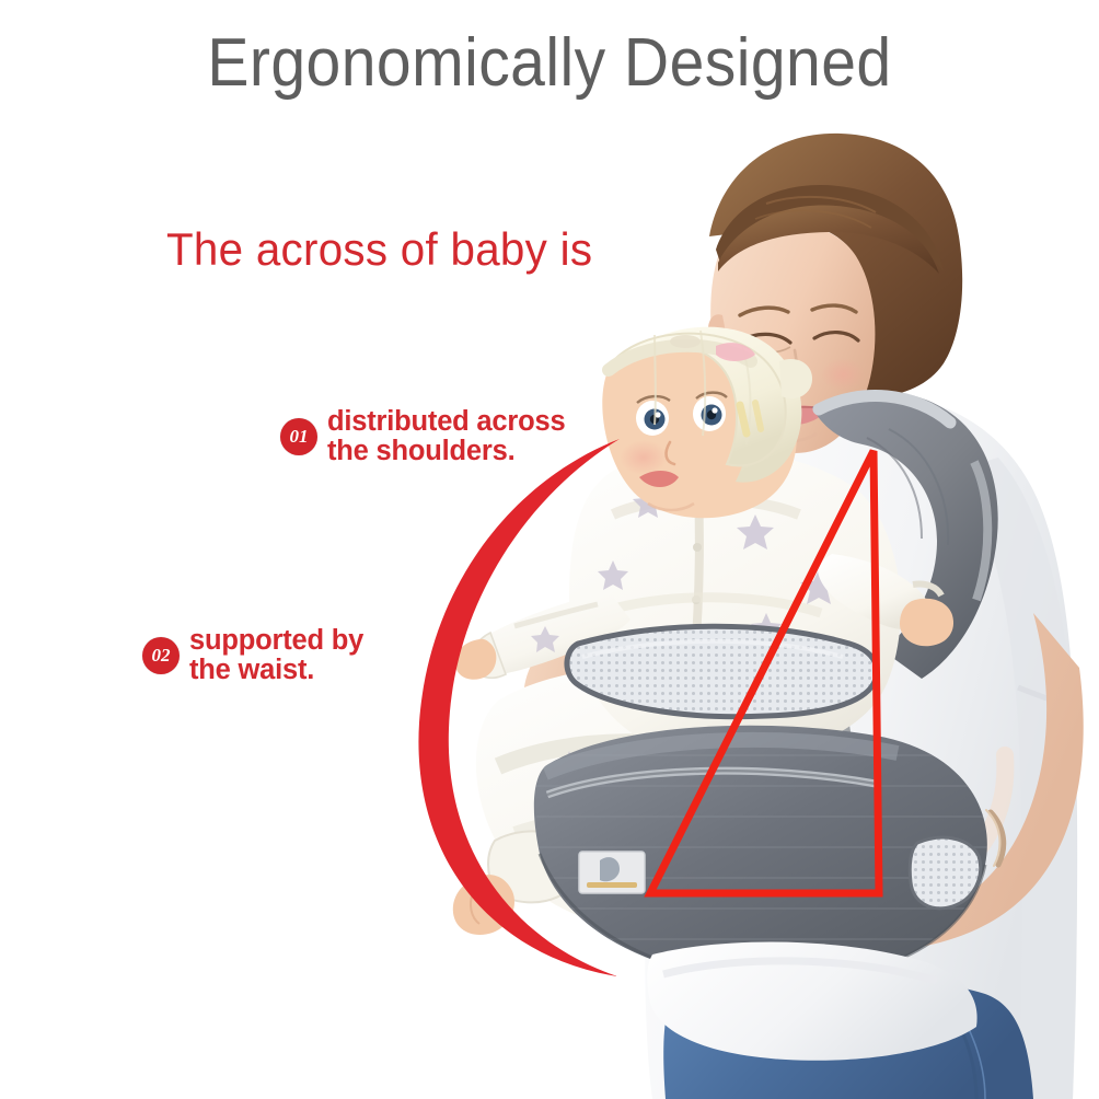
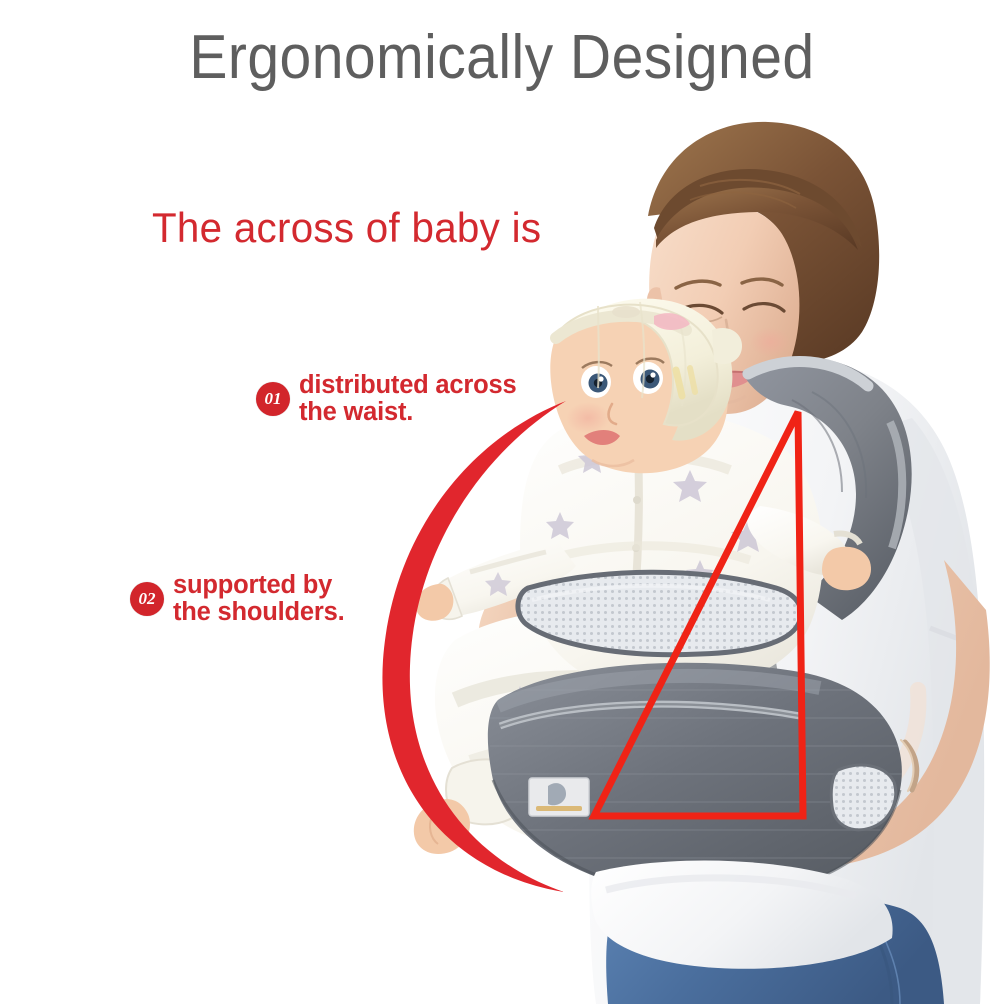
  Ergonomically Designed
  The across of baby is
  01
  distributed across
- the shoulders.
+ the waist.
  02
  supported by
- the waist.
+ the shoulders.
